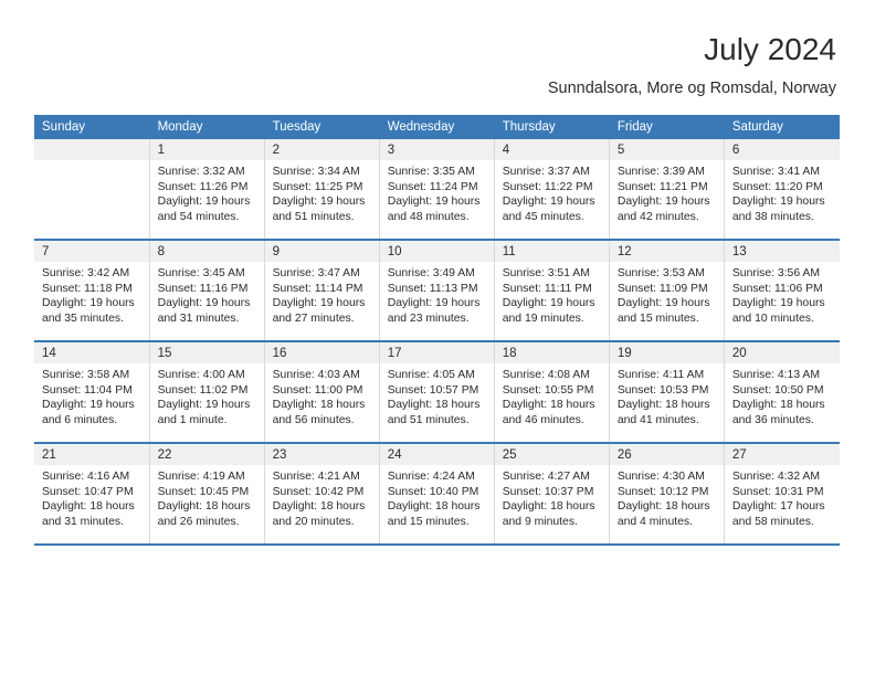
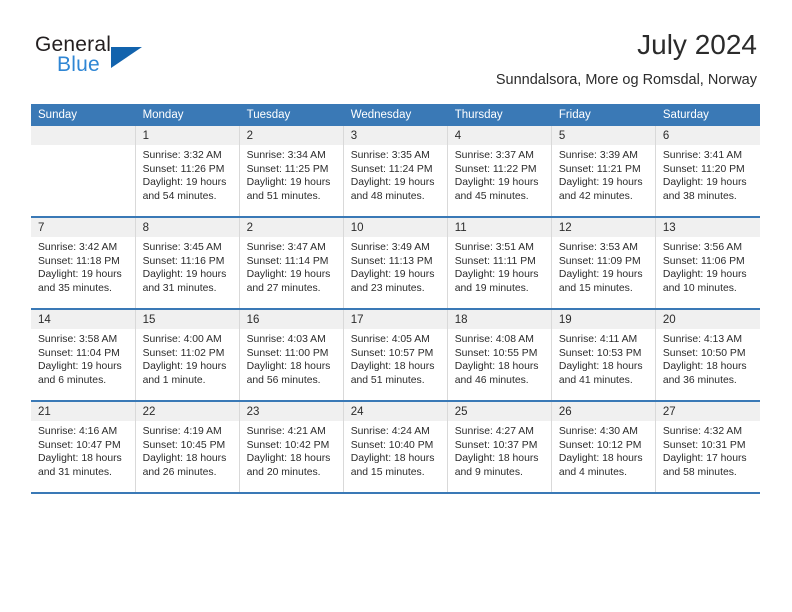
+ General
+ Blue
  July 2024
  Sunndalsora, More og Romsdal, Norway
  Sunday	Monday	Tuesday	Wednesday	Thursday	Friday	Saturday
  	1Sunrise: 3:32 AMSunset: 11:26 PMDaylight: 19 hoursand 54 minutes.	2Sunrise: 3:34 AMSunset: 11:25 PMDaylight: 19 hoursand 51 minutes.	3Sunrise: 3:35 AMSunset: 11:24 PMDaylight: 19 hoursand 48 minutes.	4Sunrise: 3:37 AMSunset: 11:22 PMDaylight: 19 hoursand 45 minutes.	5Sunrise: 3:39 AMSunset: 11:21 PMDaylight: 19 hoursand 42 minutes.	6Sunrise: 3:41 AMSunset: 11:20 PMDaylight: 19 hoursand 38 minutes.
- 7Sunrise: 3:42 AMSunset: 11:18 PMDaylight: 19 hoursand 35 minutes.	8Sunrise: 3:45 AMSunset: 11:16 PMDaylight: 19 hoursand 31 minutes.	9Sunrise: 3:47 AMSunset: 11:14 PMDaylight: 19 hoursand 27 minutes.	10Sunrise: 3:49 AMSunset: 11:13 PMDaylight: 19 hoursand 23 minutes.	11Sunrise: 3:51 AMSunset: 11:11 PMDaylight: 19 hoursand 19 minutes.	12Sunrise: 3:53 AMSunset: 11:09 PMDaylight: 19 hoursand 15 minutes.	13Sunrise: 3:56 AMSunset: 11:06 PMDaylight: 19 hoursand 10 minutes.
+ 7Sunrise: 3:42 AMSunset: 11:18 PMDaylight: 19 hoursand 35 minutes.	8Sunrise: 3:45 AMSunset: 11:16 PMDaylight: 19 hoursand 31 minutes.	2Sunrise: 3:47 AMSunset: 11:14 PMDaylight: 19 hoursand 27 minutes.	10Sunrise: 3:49 AMSunset: 11:13 PMDaylight: 19 hoursand 23 minutes.	11Sunrise: 3:51 AMSunset: 11:11 PMDaylight: 19 hoursand 19 minutes.	12Sunrise: 3:53 AMSunset: 11:09 PMDaylight: 19 hoursand 15 minutes.	13Sunrise: 3:56 AMSunset: 11:06 PMDaylight: 19 hoursand 10 minutes.
  14Sunrise: 3:58 AMSunset: 11:04 PMDaylight: 19 hoursand 6 minutes.	15Sunrise: 4:00 AMSunset: 11:02 PMDaylight: 19 hoursand 1 minute.	16Sunrise: 4:03 AMSunset: 11:00 PMDaylight: 18 hoursand 56 minutes.	17Sunrise: 4:05 AMSunset: 10:57 PMDaylight: 18 hoursand 51 minutes.	18Sunrise: 4:08 AMSunset: 10:55 PMDaylight: 18 hoursand 46 minutes.	19Sunrise: 4:11 AMSunset: 10:53 PMDaylight: 18 hoursand 41 minutes.	20Sunrise: 4:13 AMSunset: 10:50 PMDaylight: 18 hoursand 36 minutes.
  21Sunrise: 4:16 AMSunset: 10:47 PMDaylight: 18 hoursand 31 minutes.	22Sunrise: 4:19 AMSunset: 10:45 PMDaylight: 18 hoursand 26 minutes.	23Sunrise: 4:21 AMSunset: 10:42 PMDaylight: 18 hoursand 20 minutes.	24Sunrise: 4:24 AMSunset: 10:40 PMDaylight: 18 hoursand 15 minutes.	25Sunrise: 4:27 AMSunset: 10:37 PMDaylight: 18 hoursand 9 minutes.	26Sunrise: 4:30 AMSunset: 10:12 PMDaylight: 18 hoursand 4 minutes.	27Sunrise: 4:32 AMSunset: 10:31 PMDaylight: 17 hoursand 58 minutes.
